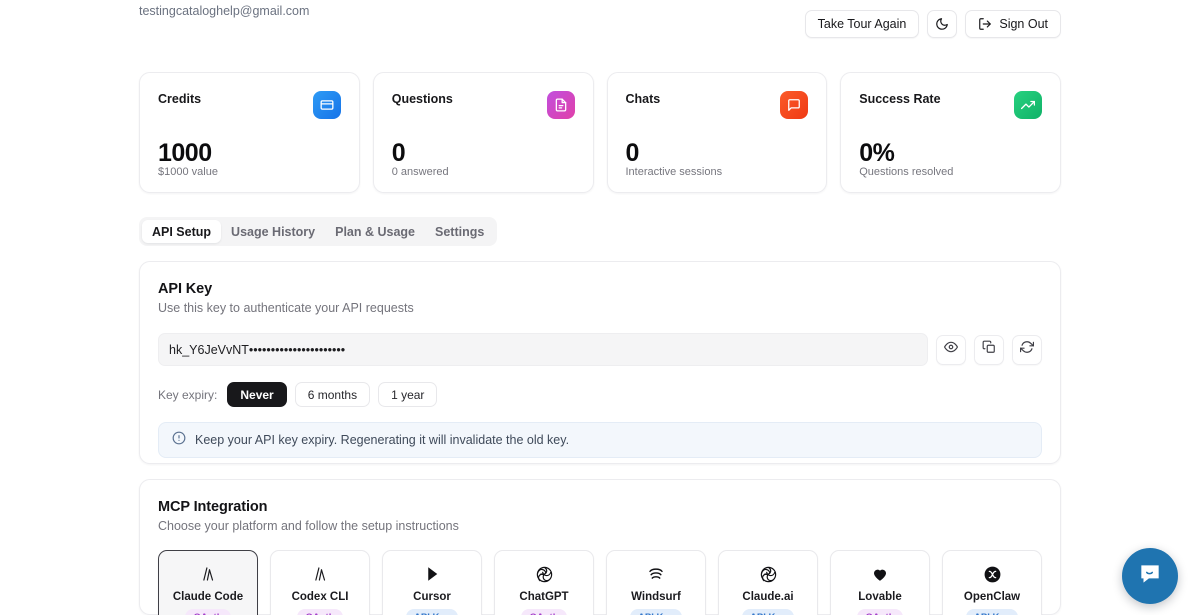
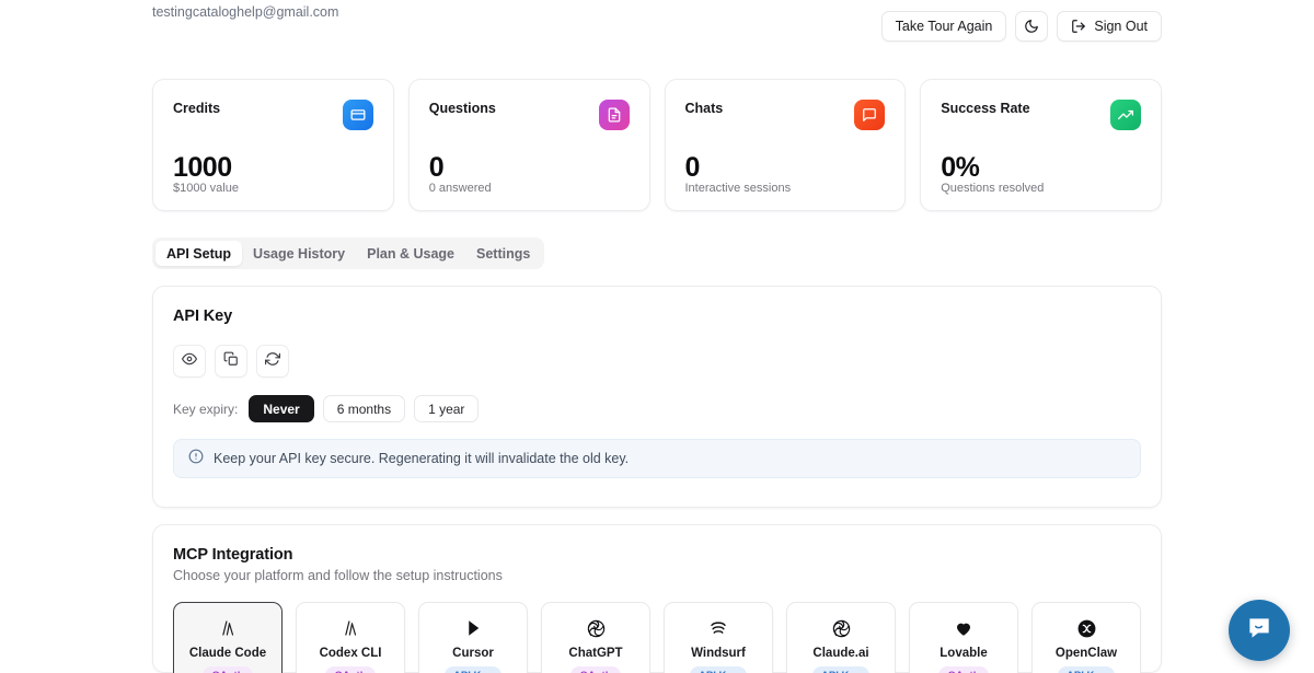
  testingcataloghelp@gmail.com
  Take Tour Again
  Sign Out
  Credits
  1000
  $1000 value
  Questions
  0
  0 answered
  Chats
  0
  Interactive sessions
  Success Rate
  0%
  Questions resolved
  API Setup
  Usage History
  Plan & Usage
  Settings
  API Key
- Use this key to authenticate your API requests
- hk_Y6JeVvNT••••••••••••••••••••••
  Key expiry:
  Never
  6 months
  1 year
- Keep your API key expiry. Regenerating it will invalidate the old key.
+ Keep your API key secure. Regenerating it will invalidate the old key.
  MCP Integration
  Choose your platform and follow the setup instructions
  Claude Code
  Codex CLI
  Cursor
  ChatGPT
  Windsurf
  Claude.ai
  Lovable
  OpenClaw
